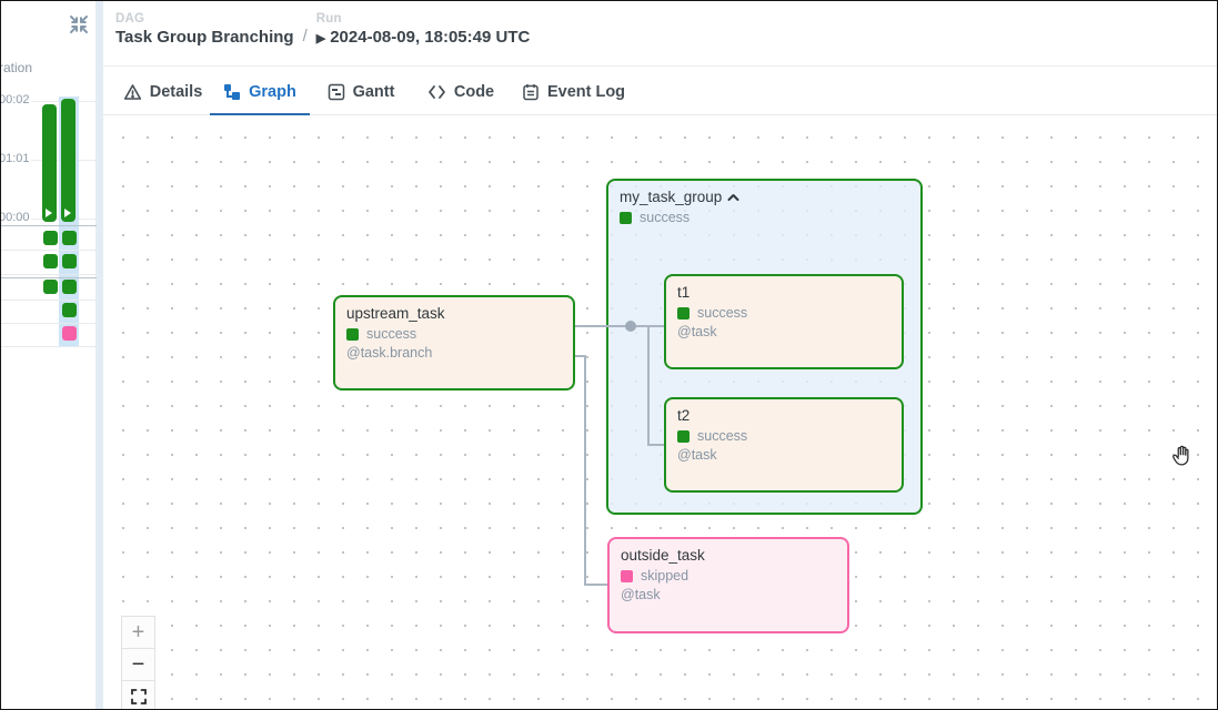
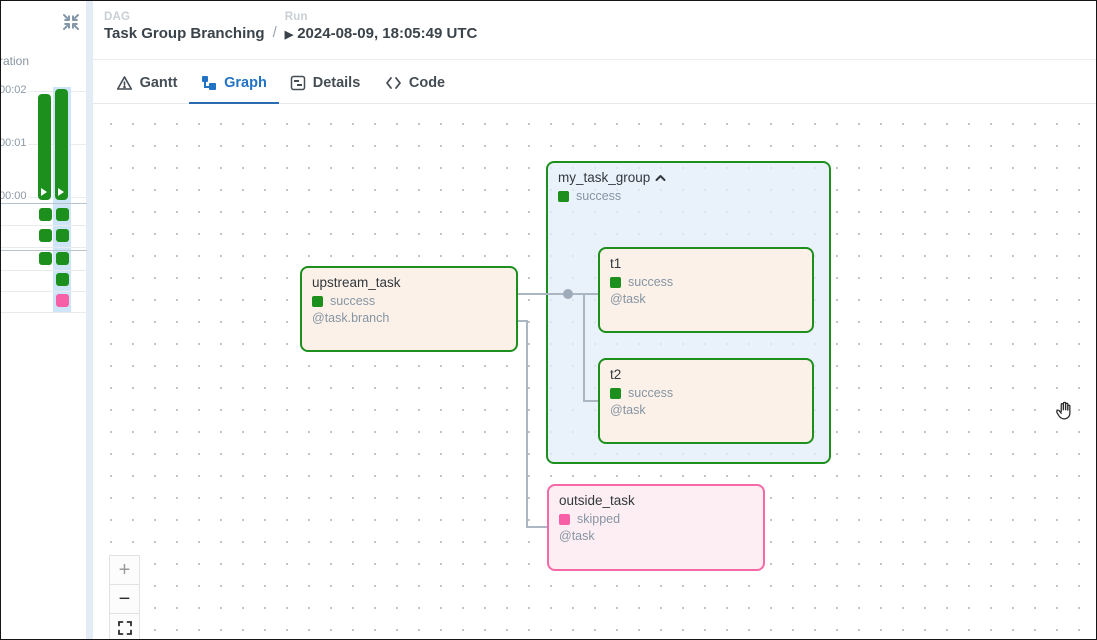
  ration
  00:02
- 01:01
+ 00:01
  00:00
  DAG
  Task Group Branching
  /
  Run
  ▶ 2024-08-09, 18:05:49 UTC
- Details
+ Gantt
  Graph
- Gantt
+ Details
  Code
- Event Log
  my_task_group
  success
  upstream_task
  success
  @task.branch
  t1
  success
  @task
  t2
  success
  @task
  outside_task
  skipped
  @task
  +
  −
